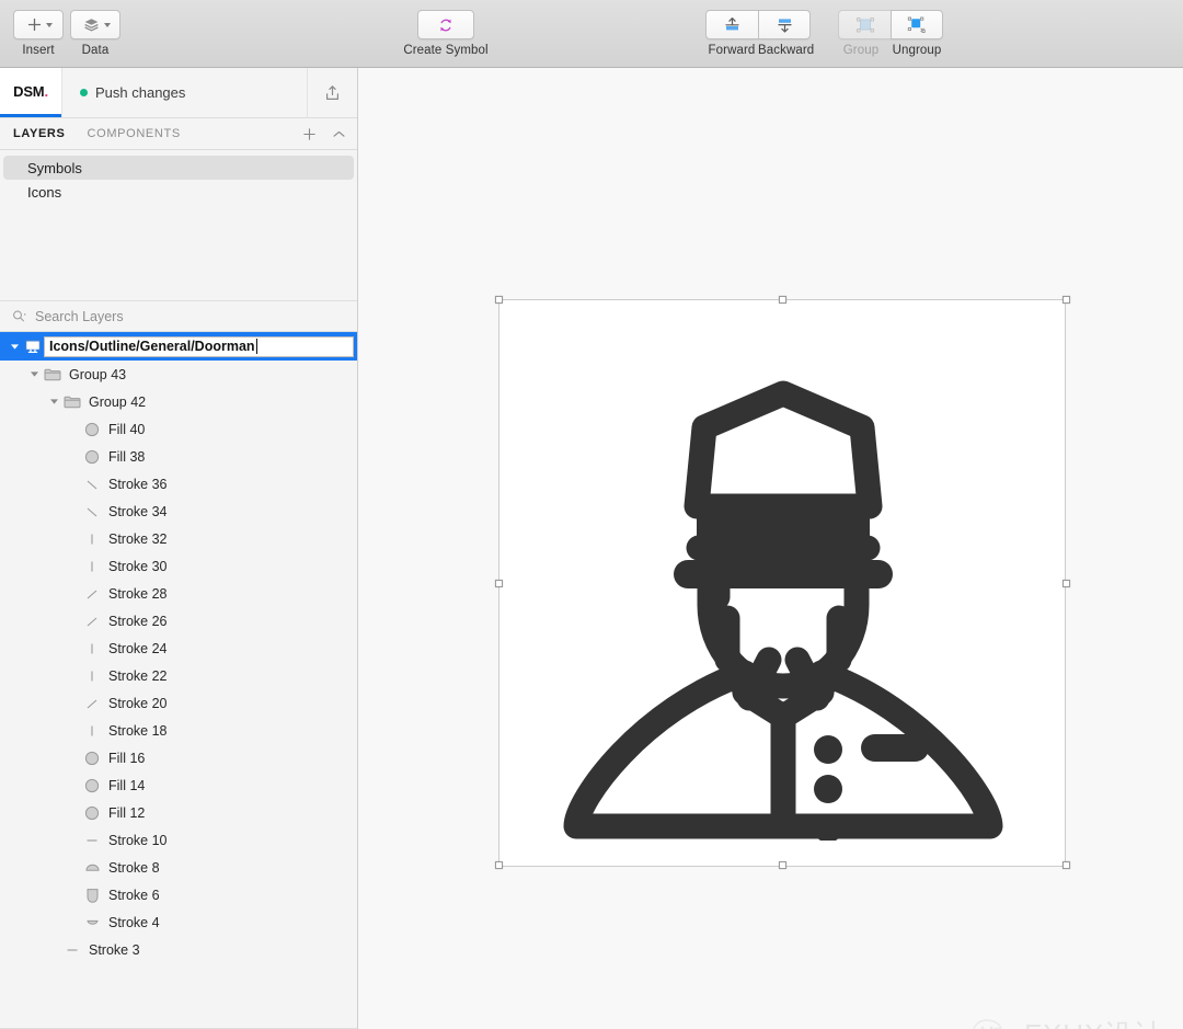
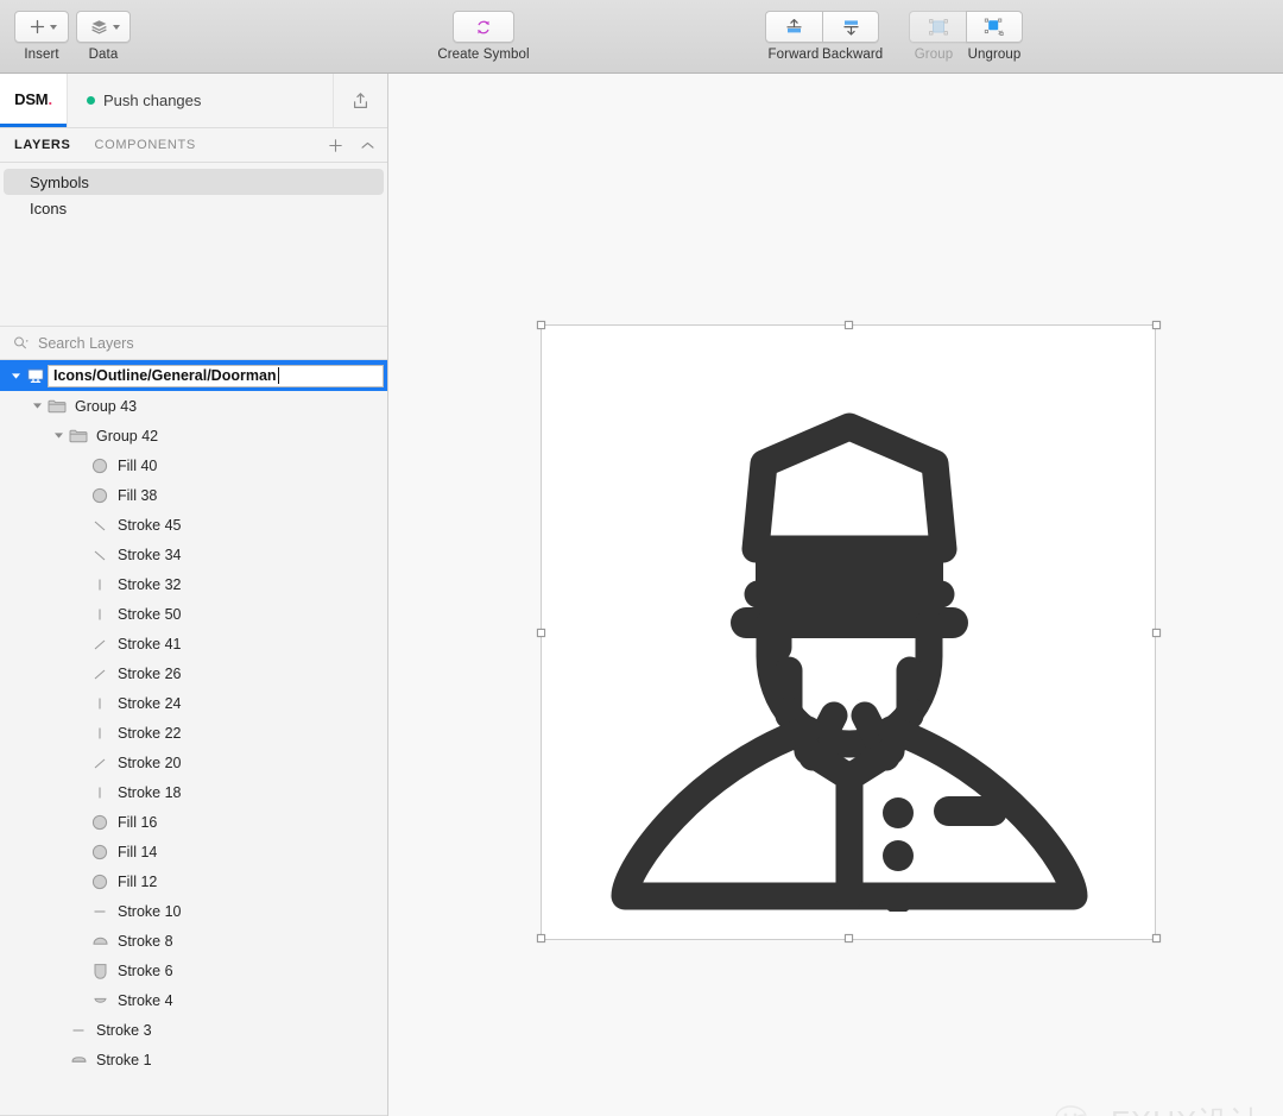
  Insert
  Data
  Create Symbol
  Forward
  Backward
  Group
  Ungroup
  DSM.
  Push changes
  LAYERS
  COMPONENTS
  Symbols
  Icons
  Search Layers
  Icons/Outline/General/Doorman
  Group 43
  Group 42
  Fill 40
  Fill 38
- Stroke 36
+ Stroke 45
  Stroke 34
  Stroke 32
- Stroke 30
+ Stroke 50
- Stroke 28
+ Stroke 41
  Stroke 26
  Stroke 24
  Stroke 22
  Stroke 20
  Stroke 18
  Fill 16
  Fill 14
  Fill 12
  Stroke 10
  Stroke 8
  Stroke 6
  Stroke 4
  Stroke 3
+ Stroke 1
